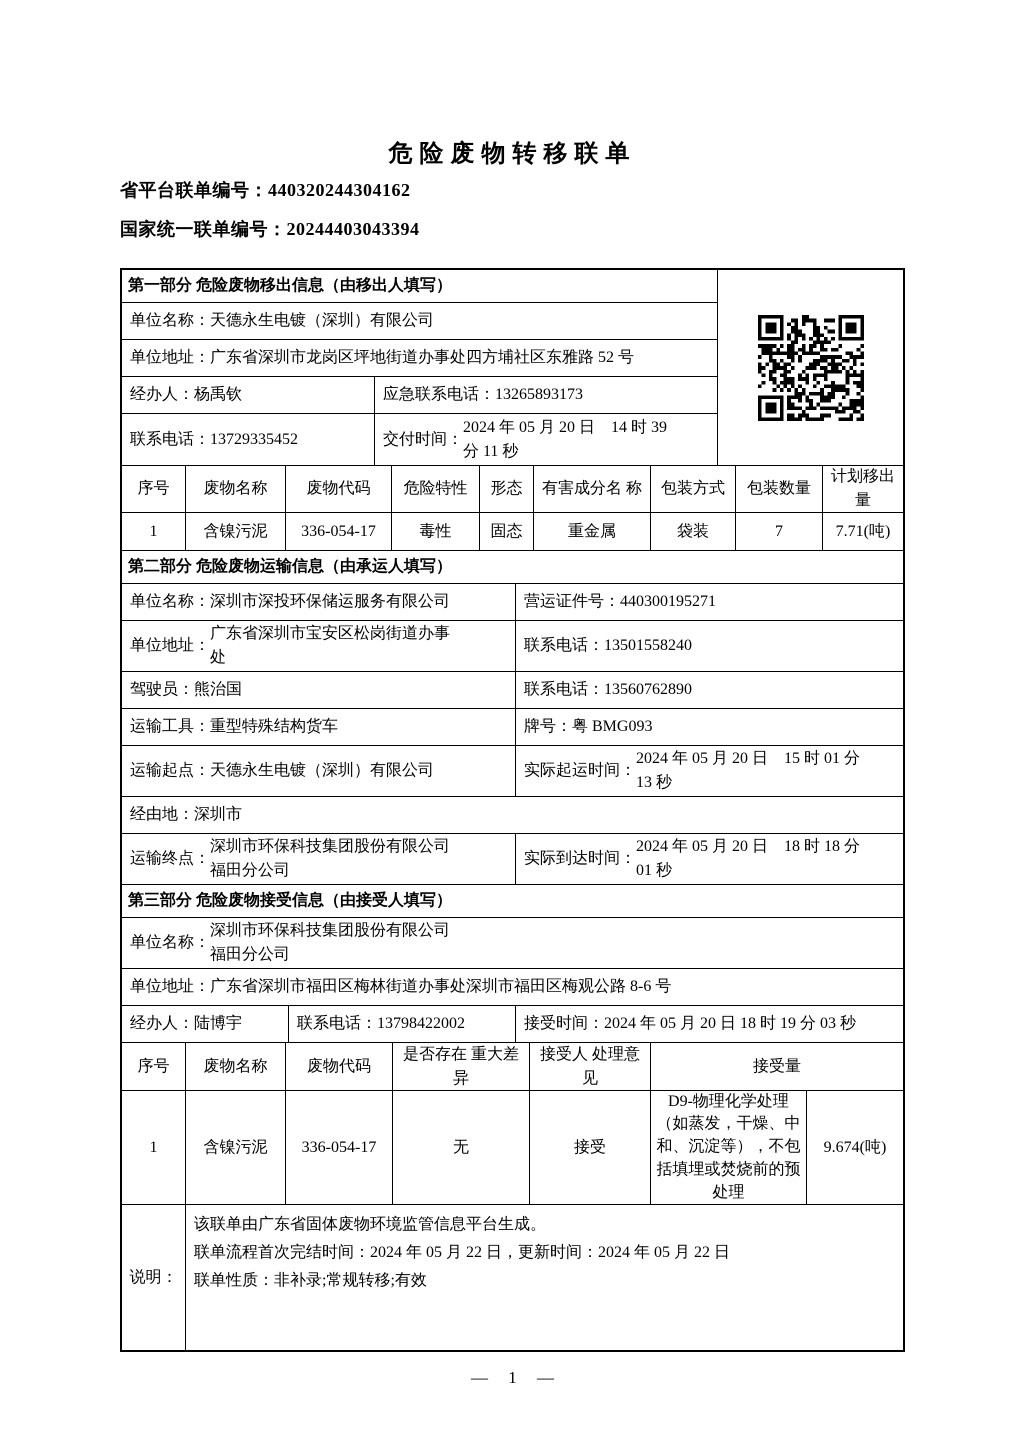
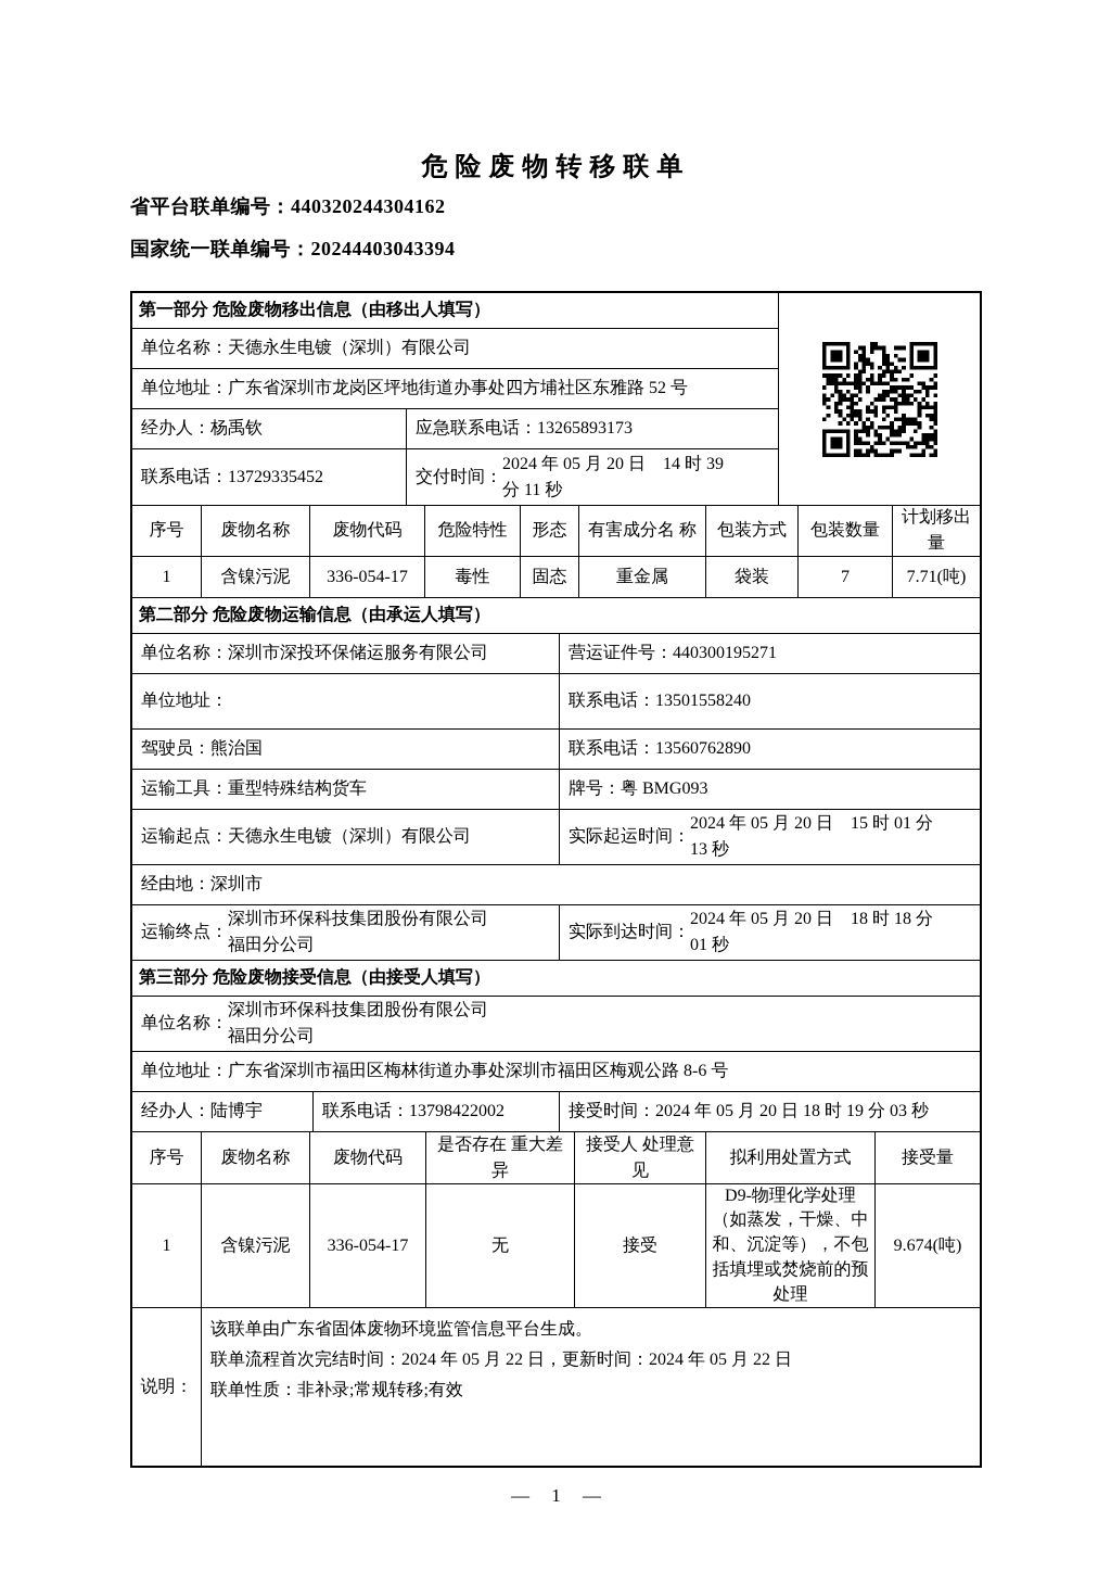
  危险废物转移联单
  省平台联单编号：440320244304162
  国家统一联单编号：20244403043394
  第一部分 危险废物移出信息（由移出人填写）
  单位名称：
  天德永生电镀（深圳）有限公司
  单位地址：
  广东省深圳市龙岗区坪地街道办事处四方埔社区东雅路 52 号
  经办人：
  杨禹钦
  应急联系电话：
  13265893173
  联系电话：
  13729335452
  交付时间：
  2024 年 05 月 20 日 14 时 39
  分 11 秒
  序号
  废物名称
  废物代码
  危险特性
  形态
  有害成分名 称
  包装方式
  包装数量
  计划移出 量
  1
  含镍污泥
  336-054-17
  毒性
  固态
  重金属
  袋装
  7
  7.71(吨)
  第二部分 危险废物运输信息（由承运人填写）
  单位名称：
  深圳市深投环保储运服务有限公司
  营运证件号：
  440300195271
  单位地址：
- 广东省深圳市宝安区松岗街道办事
- 处
  联系电话：
  13501558240
  驾驶员：
  熊治国
  联系电话：
  13560762890
  运输工具：
  重型特殊结构货车
  牌号：
  粤 BMG093
  运输起点：
  天德永生电镀（深圳）有限公司
  实际起运时间：
  2024 年 05 月 20 日 15 时 01 分
  13 秒
  经由地：
  深圳市
  运输终点：
  深圳市环保科技集团股份有限公司
  福田分公司
  实际到达时间：
  2024 年 05 月 20 日 18 时 18 分
  01 秒
  第三部分 危险废物接受信息（由接受人填写）
  单位名称：
  深圳市环保科技集团股份有限公司
  福田分公司
  单位地址：
  广东省深圳市福田区梅林街道办事处深圳市福田区梅观公路 8-6 号
  经办人：
  陆博宇
  联系电话：
  13798422002
  接受时间：
  2024 年 05 月 20 日 18 时 19 分 03 秒
  序号
  废物名称
  废物代码
  是否存在 重大差异
  接受人 处理意见
+ 拟利用处置方式
  接受量
  1
  含镍污泥
  336-054-17
  无
  接受
  D9-物理化学处理（如蒸发，干燥、中和、沉淀等），不包括填埋或焚烧前的预处理
  9.674(吨)
  说明：
  该联单由广东省固体废物环境监管信息平台生成。
  联单流程首次完结时间：2024 年 05 月 22 日，更新时间：2024 年 05 月 22 日
  联单性质：非补录;常规转移;有效
  — 1 —
